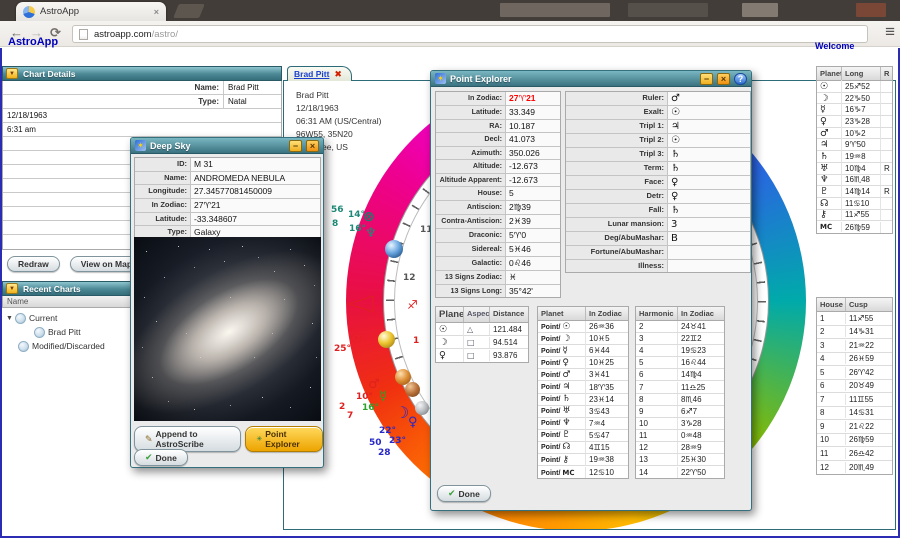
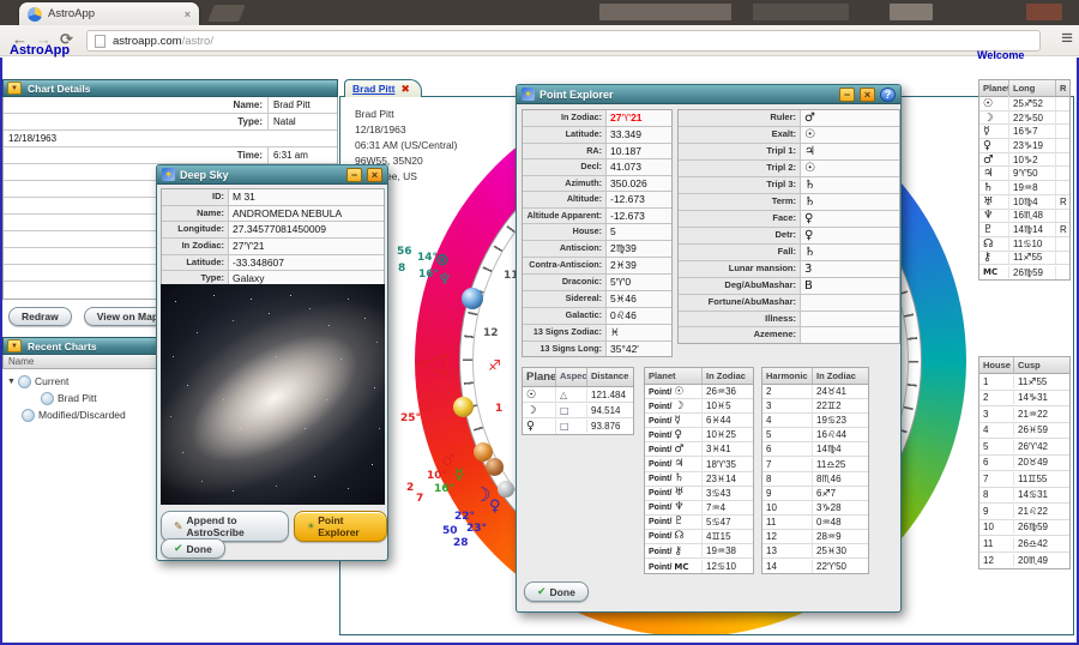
  AstroApp
  ×
  ←
  →
  ⟳
  astroapp.com/astro/
  ≡
  AstroApp
  Welcome
  Chart Details
  Name:
  Brad Pitt
  Type:
  Natal
  12/18/1963
+ Time:
  6:31 am
  Redraw
  View on Ma
  Recent Charts
  Name
  Current
  Brad Pitt
  Modified/Discarded
  Brad Pitt
  ✖
  56
  14°
  ⊗
  8
  16°
  ♆
  12
  ♐
  ☉
  25°
  1
  10°
  2
  7
  ☿
  16°
  ☽
  ♀
  22°
  23°
  50
  28
  Brad Pitt
  12/18/1963
  06:31 AM (US/Central)
  96W55, 35N20
  Planet
  Long
  R
  ☉
  25♐52
  ☽
  22♑50
  ☿
  16♑7
  ♀
- 23♑28
+ 23♑19
  ♂
  10♑2
  ♃
  9♈50
  ♄
  19♒8
  ♅
  10♍4
  R
  ♆
  16♏48
  ♇
  14♍14
  R
  ☊
  11♋10
  ⚷
  11♐55
  MC
  26♍59
  House
  Cusp
  1
  11♐55
  2
  14♑31
  3
  21♒22
  4
  26♓59
  5
  26♈42
  6
  20♉49
  7
  11♊55
  8
  14♋31
  9
  21♌22
  10
  26♍59
  11
  26♎42
  12
  20♏49
  ✶
  Deep Sky
  −
  ×
  ID:
  M 31
  Name:
  ANDROMEDA NEBULA
  Longitude:
  27.34577081450009
  In Zodiac:
  27♈21
  Latitude:
  -33.348607
  Type:
  Galaxy
  ✎
  Append to AstroScribe
  Point Explorer
  ✔
  Done
  ✶
  Point Explorer
  −
  ×
  ?
  In Zodiac:
  27♈21
  Latitude:
  33.349
  RA:
  10.187
  Decl:
  41.073
  Azimuth:
  350.026
  Altitude:
  -12.673
  Altitude Apparent:
  -12.673
  House:
  5
  Antiscion:
  2♍39
  Contra-Antiscion:
  2♓39
  Draconic:
  5♈0
  Sidereal:
  5♓46
  Galactic:
  0♌46
  13 Signs Zodiac:
  ♓
  13 Signs Long:
  35°42'
  Ruler:
  ♂
  Exalt:
  ☉
  Tripl 1:
  ♃
  Tripl 2:
  ☉
  Tripl 3:
  ♄
  Term:
  ♄
  Face:
  ♀
  Detr:
  ♀
  Fall:
  ♄
  Lunar mansion:
  3
  Deg/AbuMashar:
  B
  Fortune/AbuMashar:
  Illness:
+ Azemene:
  Plane
  Aspec
  Distance
  ☉
  △
  121.484
  ☽
  □
  94.514
  ♀
  □
  93.876
  Planet
  In Zodiac
  26♒36
  10♓5
  6♓44
  10♓25
  3♓41
  18♈35
  23♓14
  3♋43
  7♒4
  5♋47
  4♊15
  19♒38
  12♋10
  Harmonic
  In Zodiac
  2
  24♉41
  3
  22♊2
  4
  19♋23
  5
  16♌44
  6
  14♍4
  7
  11♎25
  8
  8♏46
  9
  6♐7
  10
  3♑28
  11
  0♒48
  12
  28♒9
  13
  25♓30
  14
  22♈50
  ✔
  Done
